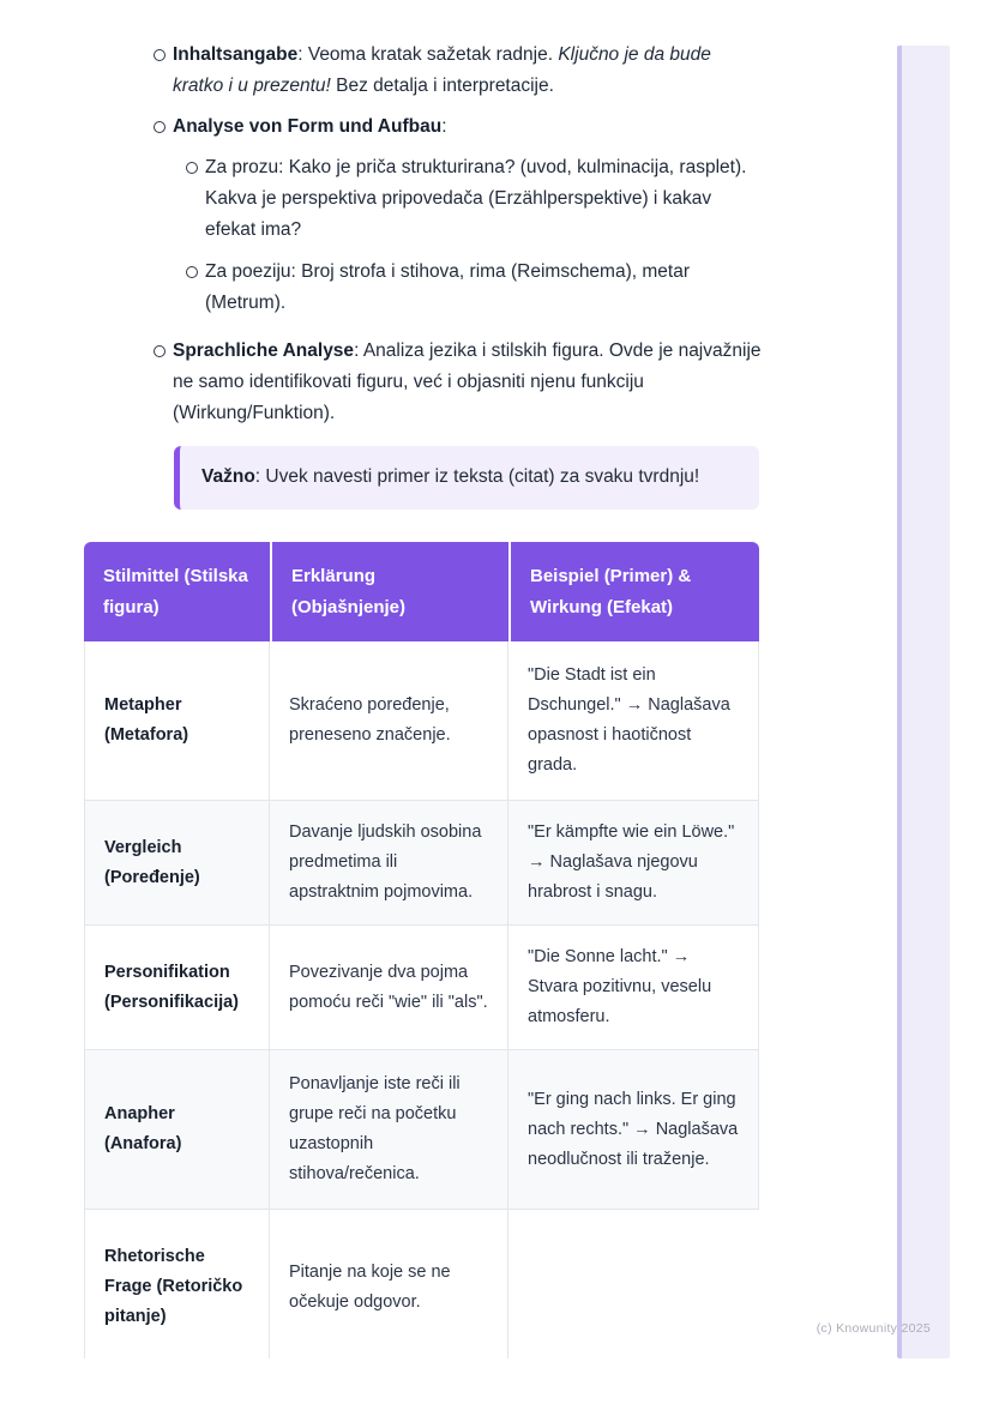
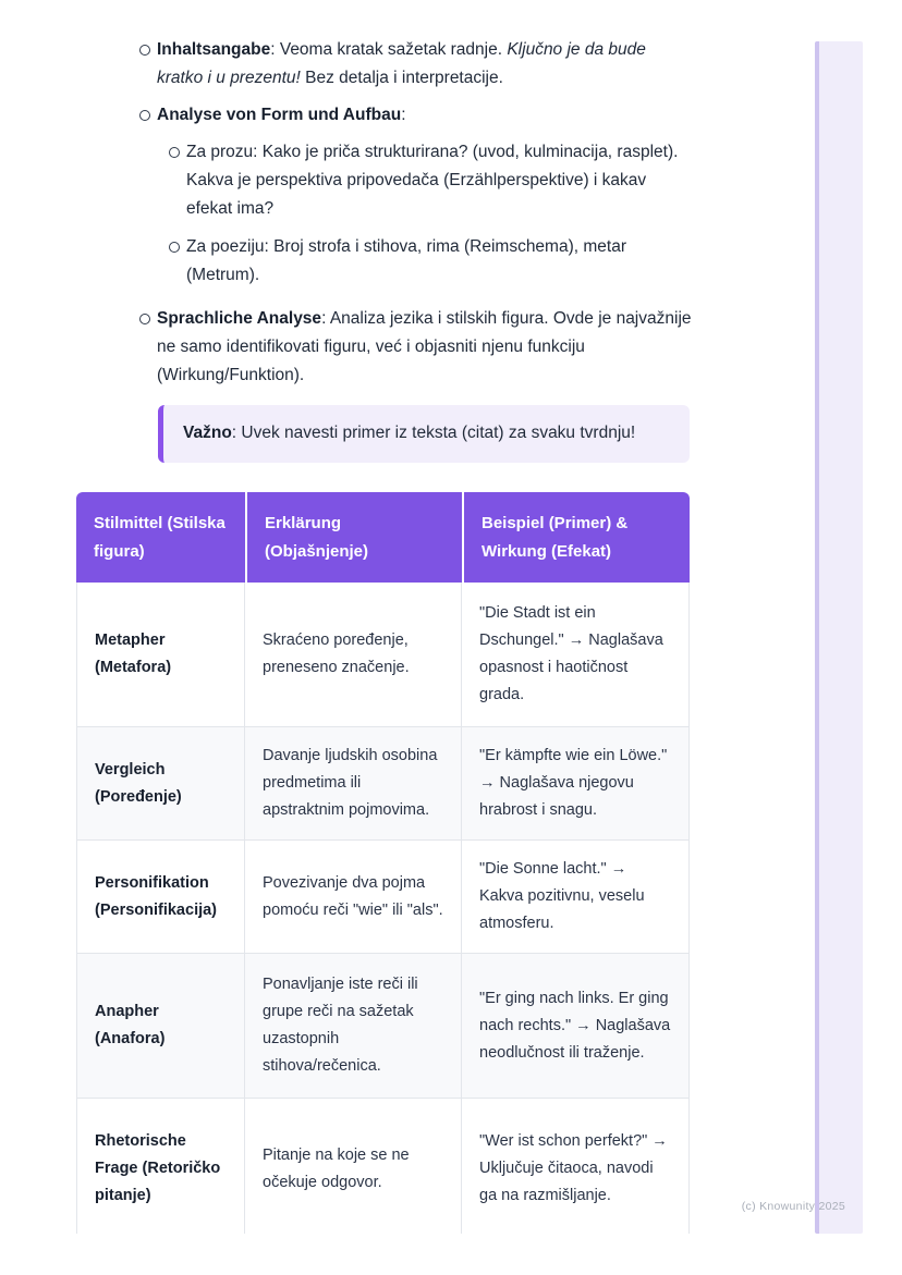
  Inhaltsangabe: Veoma kratak sažetak radnje. Ključno je da bude kratko i u prezentu! Bez detalja i interpretacije.
  Analyse von Form und Aufbau:
  Za prozu: Kako je priča strukturirana? (uvod, kulminacija, rasplet). Kakva je perspektiva pripovedača (Erzählperspektive) i kakav efekat ima?
  Za poeziju: Broj strofa i stihova, rima (Reimschema), metar (Metrum).
  Sprachliche Analyse: Analiza jezika i stilskih figura. Ovde je najvažnije ne samo identifikovati figuru, već i objasniti njenu funkciju (Wirkung/Funktion).
  Važno: Uvek navesti primer iz teksta (citat) za svaku tvrdnju!
  Stilmittel (Stilska figura)
  Erklärung (Objašnjenje)
  Beispiel (Primer) & Wirkung (Efekat)
  Metapher (Metafora)
  Skraćeno poređenje, preneseno značenje.
  "Die Stadt ist ein Dschungel." → Naglašava opasnost i haotičnost grada.
  Vergleich (Poređenje)
  Davanje ljudskih osobina predmetima ili apstraktnim pojmovima.
  "Er kämpfte wie ein Löwe." → Naglašava njegovu hrabrost i snagu.
  Personifikation (Personifikacija)
  Povezivanje dva pojma pomoću reči "wie" ili "als".
- "Die Sonne lacht." → Stvara pozitivnu, veselu atmosferu.
+ "Die Sonne lacht." → Kakva pozitivnu, veselu atmosferu.
  Anapher (Anafora)
- Ponavljanje iste reči ili grupe reči na početku uzastopnih stihova/rečenica.
+ Ponavljanje iste reči ili grupe reči na sažetak uzastopnih stihova/rečenica.
  "Er ging nach links. Er ging nach rechts." → Naglašava neodlučnost ili traženje.
  Rhetorische Frage (Retoričko pitanje)
  Pitanje na koje se ne očekuje odgovor.
+ "Wer ist schon perfekt?" → Uključuje čitaoca, navodi ga na razmišljanje.
  (c) Knowunity 2025
